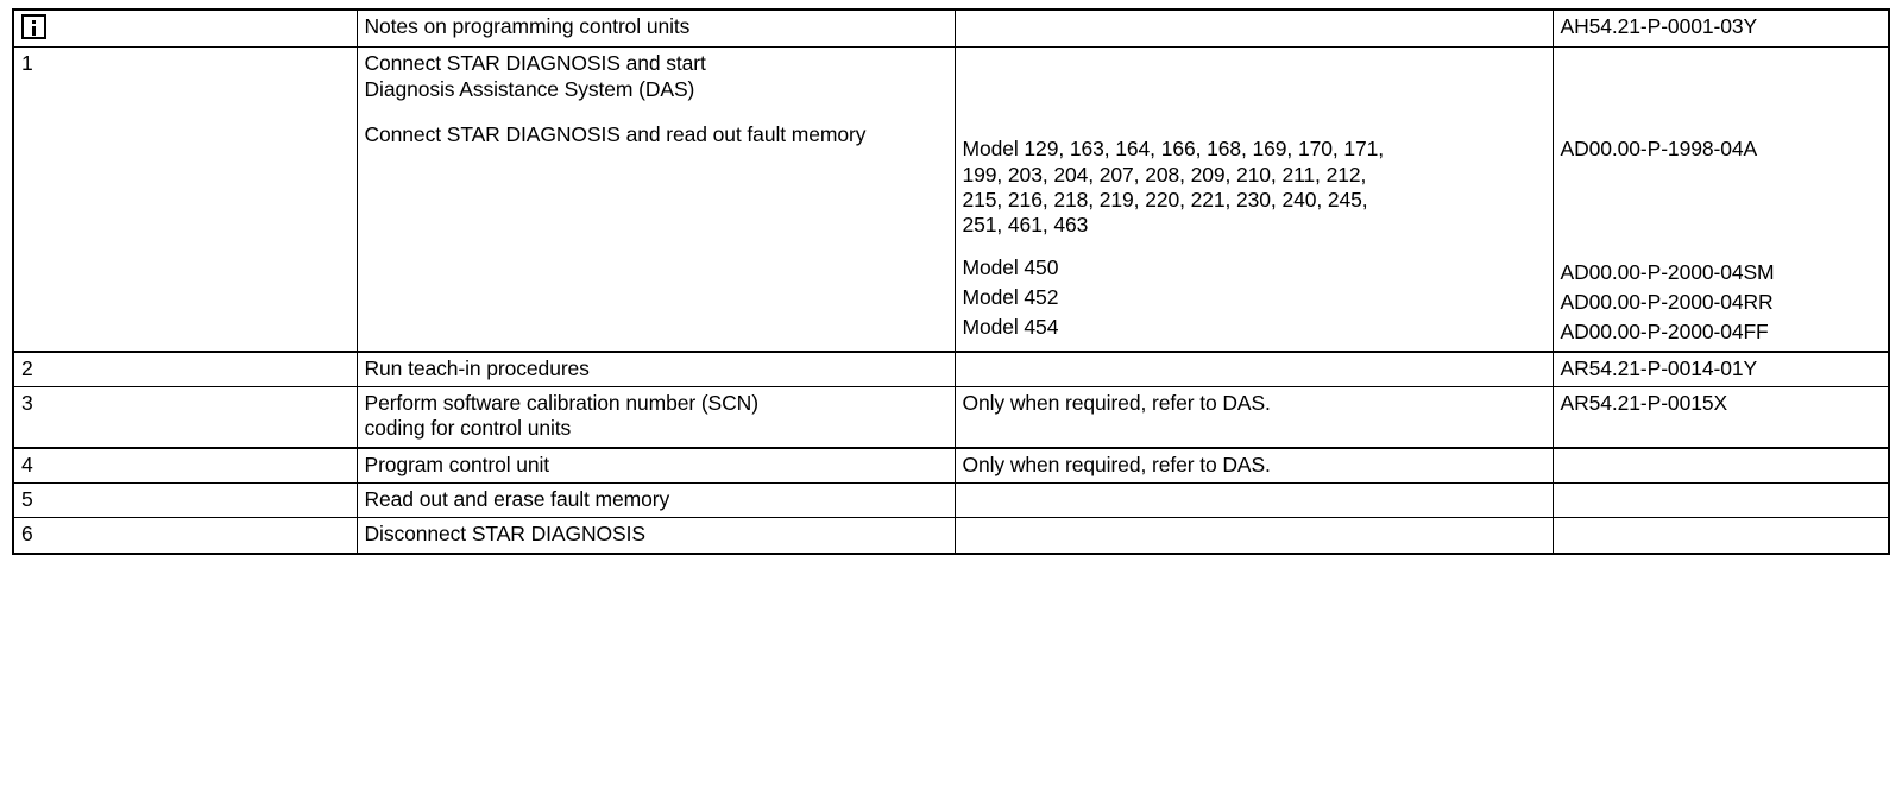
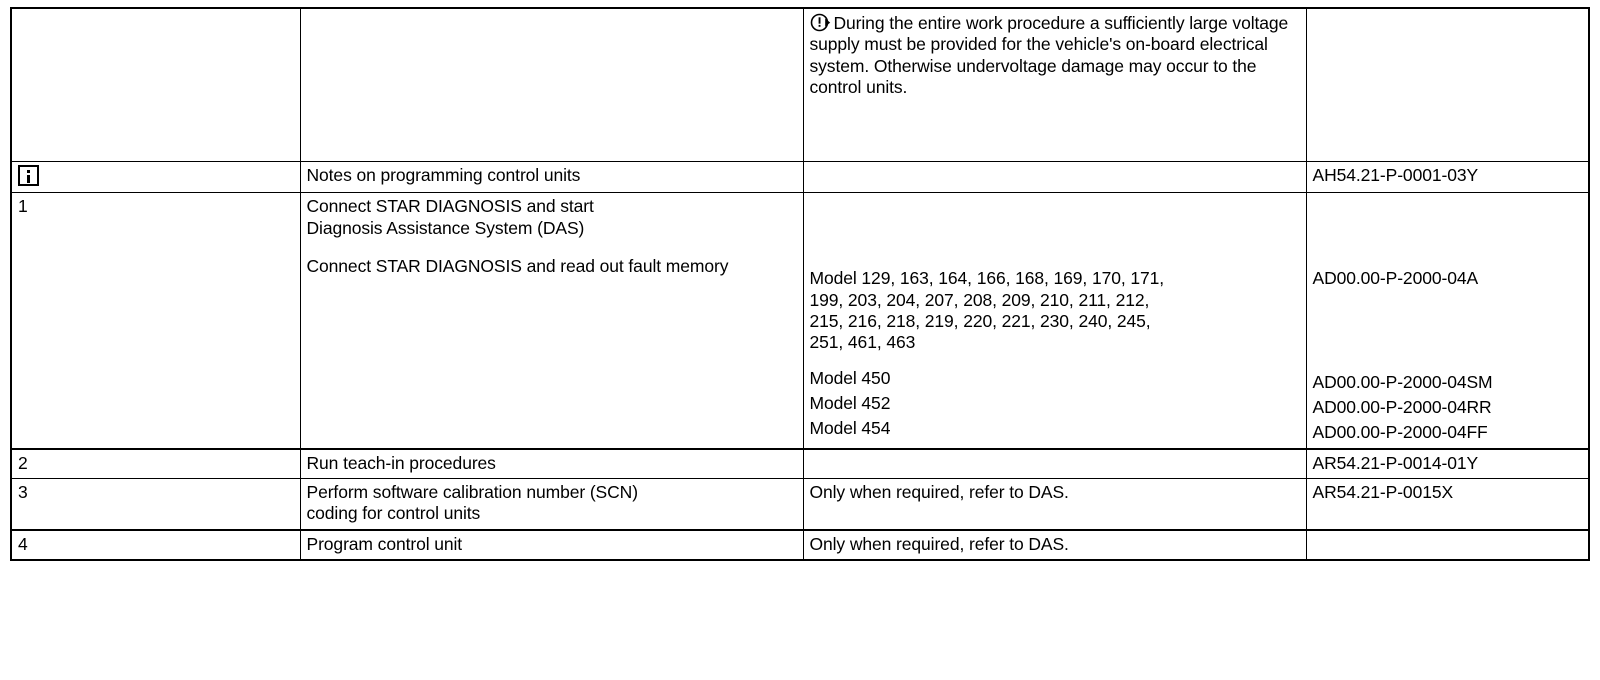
+ 		During the entire work procedure a sufficiently large voltage supply must be provided for the vehicle's on-board electrical system. Otherwise undervoltage damage may occur to the control units.
  	Notes on programming control units		AH54.21-P-0001-03Y
- 1	Connect STAR DIAGNOSIS and start Diagnosis Assistance System (DAS) Connect STAR DIAGNOSIS and read out fault memory	Model 129, 163, 164, 166, 168, 169, 170, 171, 199, 203, 204, 207, 208, 209, 210, 211, 212, 215, 216, 218, 219, 220, 221, 230, 240, 245, 251, 461, 463 Model 450 Model 452 Model 454	AD00.00-P-1998-04A AD00.00-P-2000-04SM AD00.00-P-2000-04RR AD00.00-P-2000-04FF
+ 1	Connect STAR DIAGNOSIS and start Diagnosis Assistance System (DAS) Connect STAR DIAGNOSIS and read out fault memory	Model 129, 163, 164, 166, 168, 169, 170, 171, 199, 203, 204, 207, 208, 209, 210, 211, 212, 215, 216, 218, 219, 220, 221, 230, 240, 245, 251, 461, 463 Model 450 Model 452 Model 454	AD00.00-P-2000-04A AD00.00-P-2000-04SM AD00.00-P-2000-04RR AD00.00-P-2000-04FF
  2	Run teach-in procedures		AR54.21-P-0014-01Y
  3	Perform software calibration number (SCN) coding for control units	Only when required, refer to DAS.	AR54.21-P-0015X
  4	Program control unit	Only when required, refer to DAS.
- 5	Read out and erase fault memory
- 6	Disconnect STAR DIAGNOSIS
